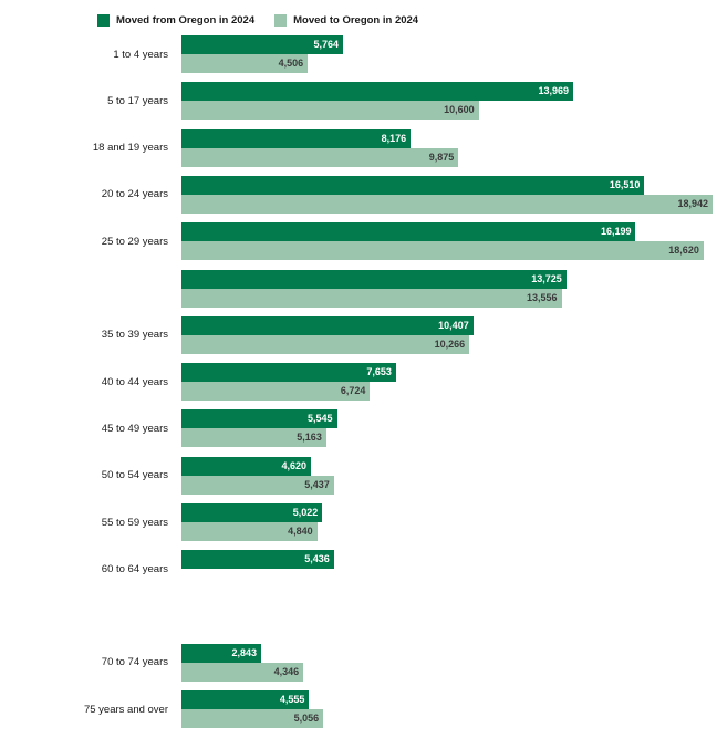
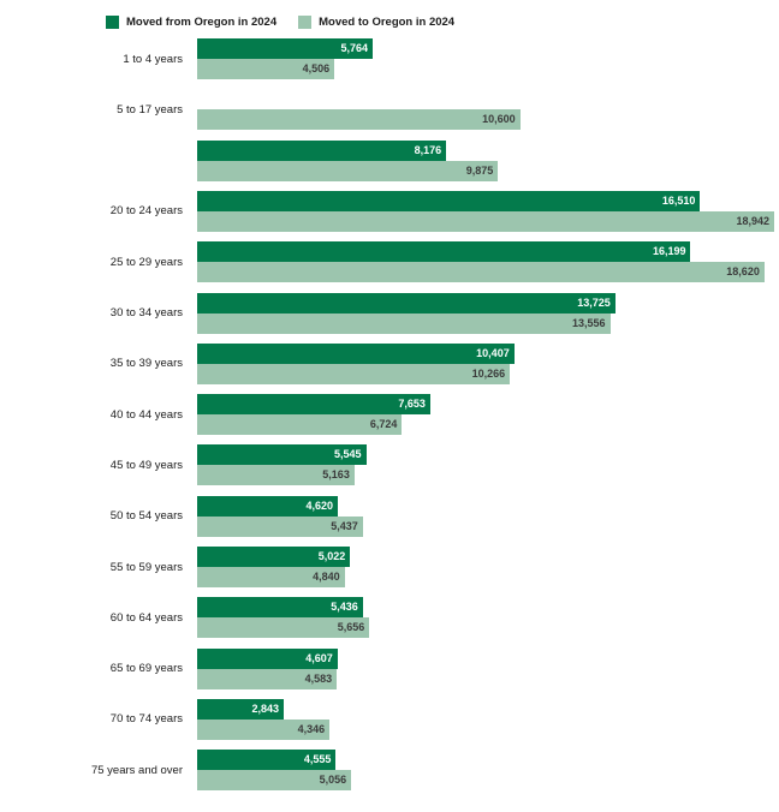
  Moved from Oregon in 2024
  Moved to Oregon in 2024
  1 to 4 years
  5,764
  4,506
  5 to 17 years
- 13,969
  10,600
- 18 and 19 years
  8,176
  9,875
  20 to 24 years
  16,510
  18,942
  25 to 29 years
  16,199
  18,620
+ 30 to 34 years
  13,725
  13,556
  35 to 39 years
  10,407
  10,266
  40 to 44 years
  7,653
  6,724
  45 to 49 years
  5,545
  5,163
  50 to 54 years
  4,620
  5,437
  55 to 59 years
  5,022
  4,840
  60 to 64 years
  5,436
+ 5,656
+ 65 to 69 years
+ 4,607
+ 4,583
  70 to 74 years
  2,843
  4,346
  75 years and over
  4,555
  5,056
